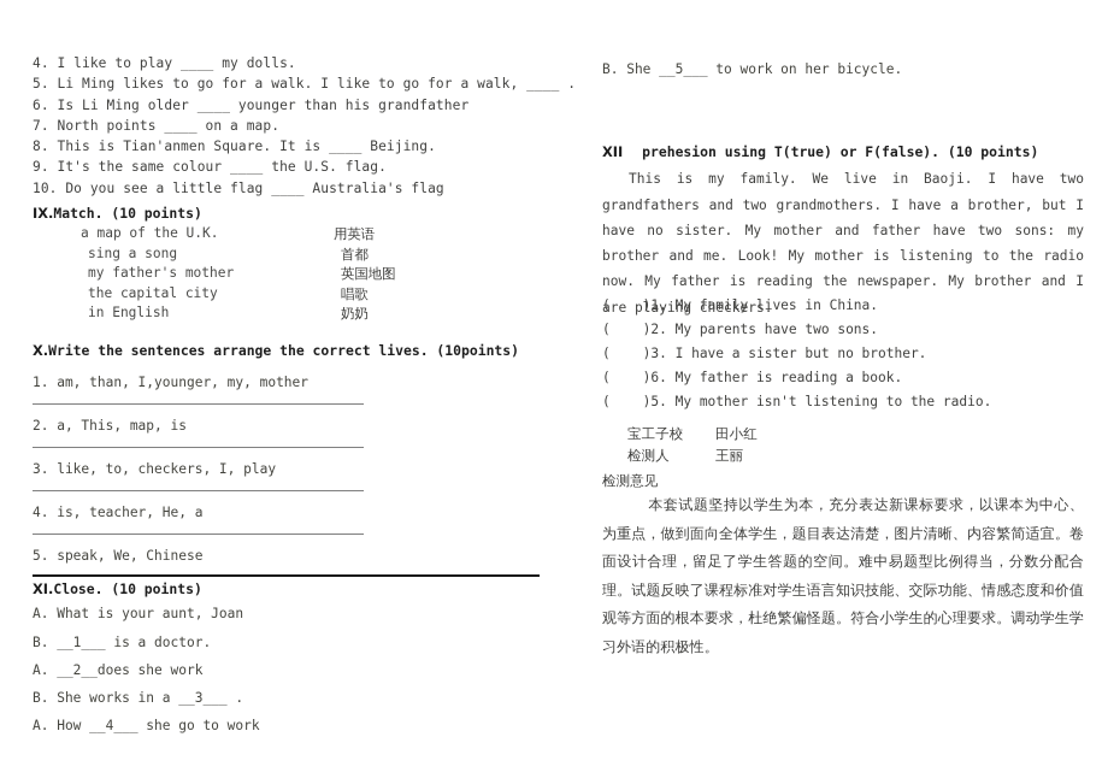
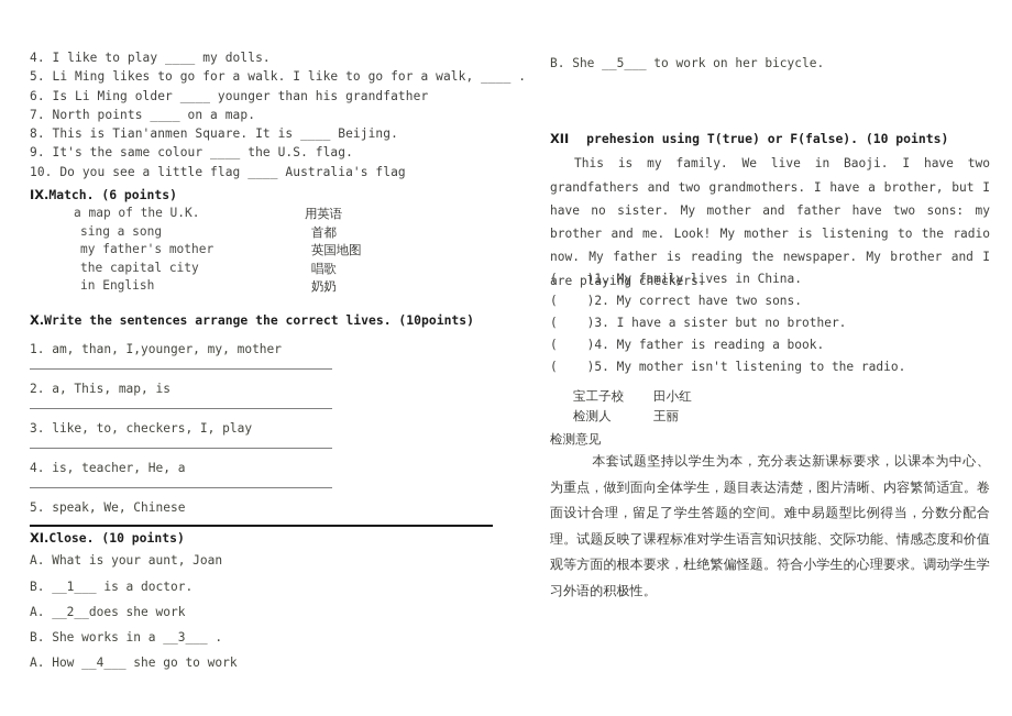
  4. I like to play ____ my dolls.
  5. Li Ming likes to go for a walk. I like to go for a walk, ____ .
  6. Is Li Ming older ____ younger than his grandfather
  7. North points ____ on a map.
  8. This is Tian'anmen Square. It is ____ Beijing.
  9. It's the same colour ____ the U.S. flag.
  10. Do you see a little flag ____ Australia's flag
- IX.Match. (10 points)
+ IX.Match. (6 points)
  a map of the U.K.
  用英语
  sing a song
  首都
  my father's mother
  英国地图
  the capital city
  唱歌
  in English
  奶奶
  X.Write the sentences arrange the correct lives. (10points)
  1. am, than, I,younger, my, mother
  2. a, This, map, is
  3. like, to, checkers, I, play
  4. is, teacher, He, a
  5. speak, We, Chinese
  XI.Close. (10 points)
  A. What is your aunt, Joan
  B. __1___ is a doctor.
  A. __2__does she work
  B. She works in a __3___ .
  A. How __4___ she go to work
  B. She __5___ to work on her bicycle.
  XII prehesion using T(true) or F(false). (10 points)
  This is my family. We live in Baoji. I have two grandfathers and two grandmothers. I have a brother, but I have no sister. My mother and father have two sons: my brother and me. Look! My mother is listening to the radio now. My father is reading the newspaper. My brother and I are playing checkers.
  ( )1. My family lives in China.
- ( )2. My parents have two sons.
+ ( )2. My correct have two sons.
  ( )3. I have a sister but no brother.
- ( )6. My father is reading a book.
+ ( )4. My father is reading a book.
  ( )5. My mother isn't listening to the radio.
  宝工子校
  田小红
  检测人
  王丽
  检测意见
  本套试题坚持以学生为本，充分表达新课标要求，以课本为中心、为重点，做到面向全体学生，题目表达清楚，图片清晰、内容繁简适宜。卷面设计合理，留足了学生答题的空间。难中易题型比例得当，分数分配合理。试题反映了课程标准对学生语言知识技能、交际功能、情感态度和价值观等方面的根本要求，杜绝繁偏怪题。符合小学生的心理要求。调动学生学习外语的积极性。
